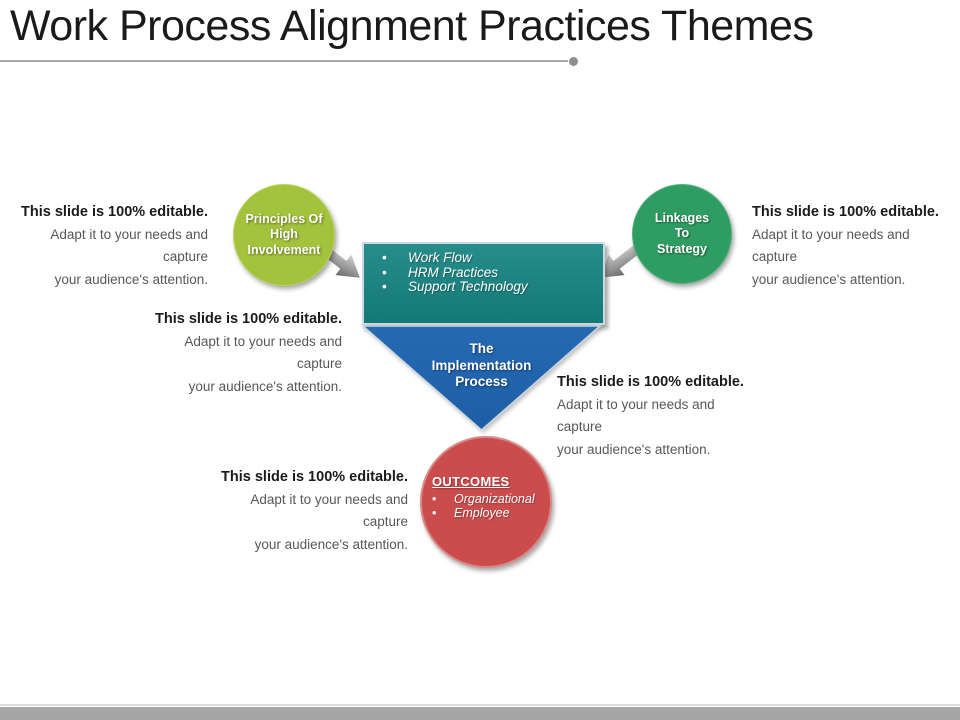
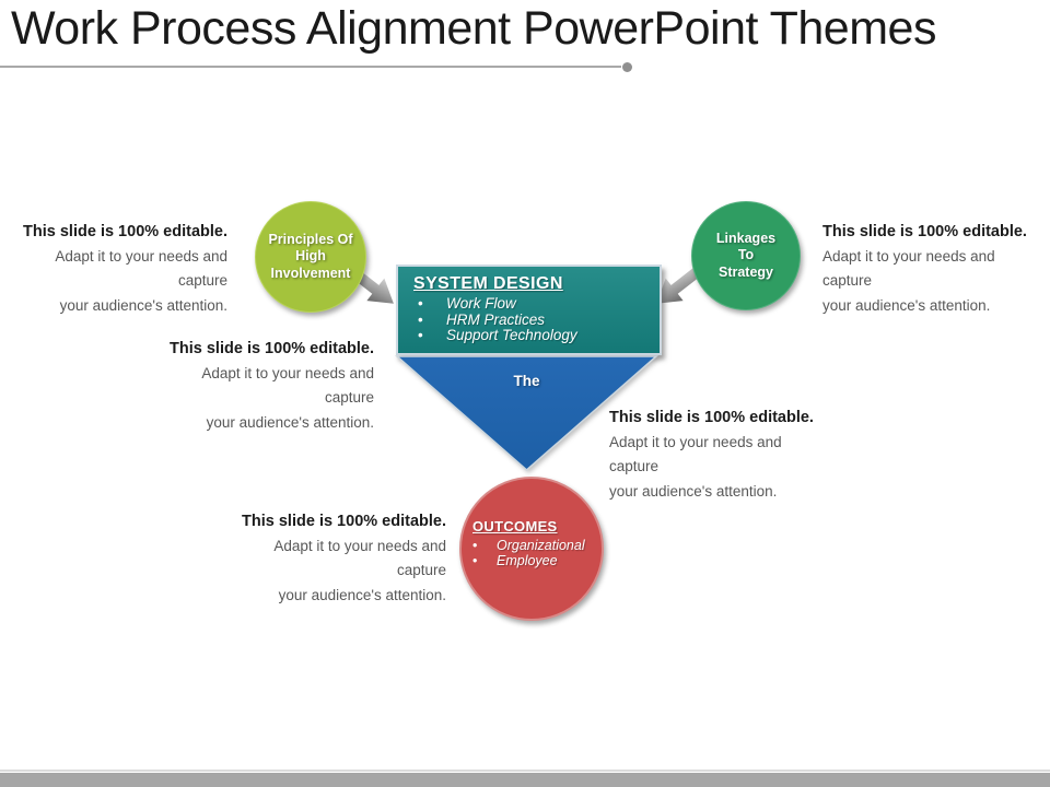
- Work Process Alignment Practices Themes
+ Work Process Alignment PowerPoint Themes
  Principles Of
  High
  Involvement
  Linkages
  To
  Strategy
+ SYSTEM DESIGN
  •
  Work Flow
  •
  HRM Practices
  •
  Support Technology
  The
- Implementation
- Process
  OUTCOMES
  •
  Organizational
  •
  Employee
  This slide is 100% editable.
  Adapt it to your needs and capture
  your audience's attention.
  This slide is 100% editable.
  Adapt it to your needs and capture
  your audience's attention.
  This slide is 100% editable.
  Adapt it to your needs and capture
  your audience's attention.
  This slide is 100% editable.
  Adapt it to your needs and capture
  your audience's attention.
  This slide is 100% editable.
  Adapt it to your needs and capture
  your audience's attention.
